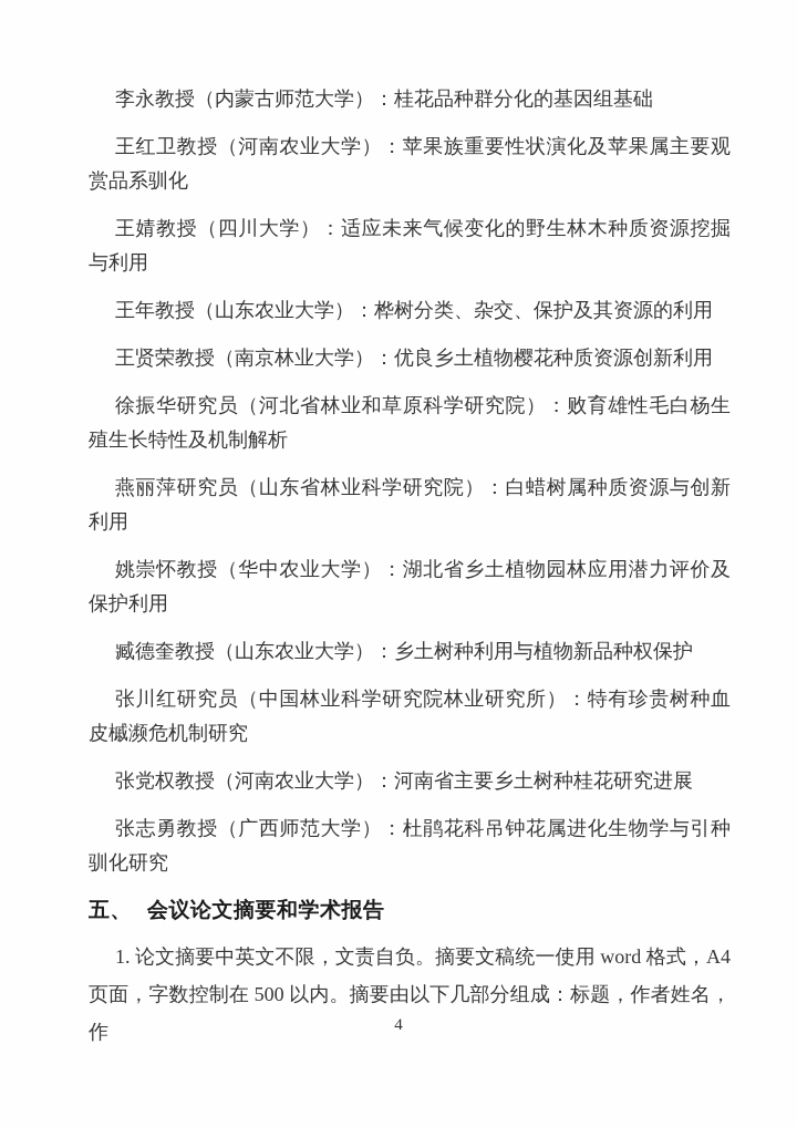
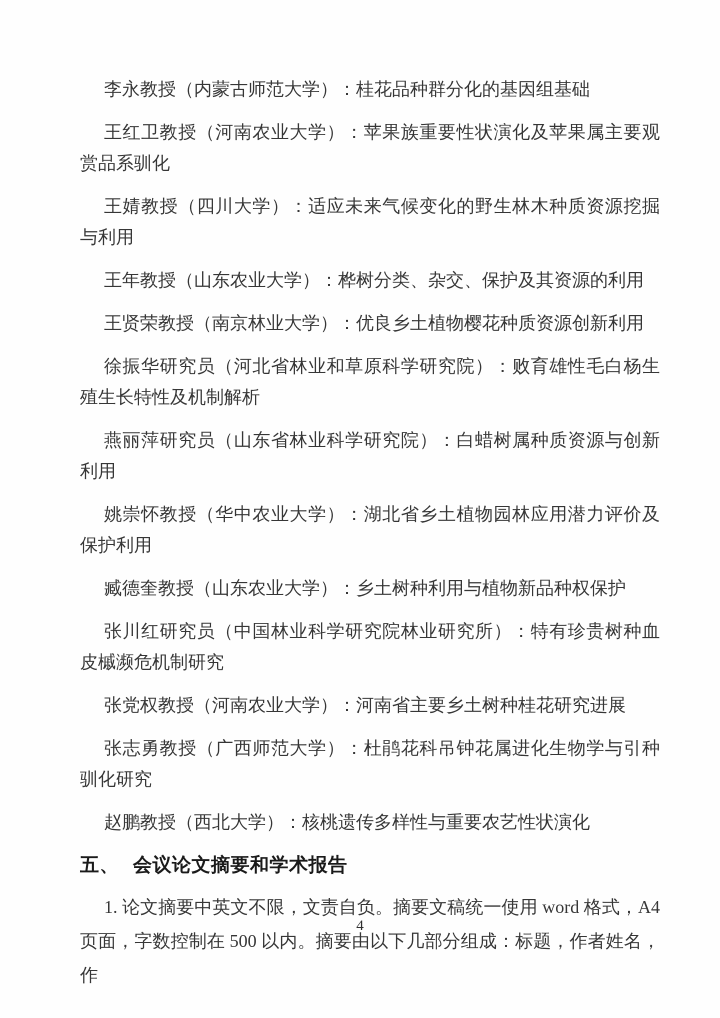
  李永教授（内蒙古师范大学）：桂花品种群分化的基因组基础
  王红卫教授（河南农业大学）：苹果族重要性状演化及苹果属主要观赏品系驯化
  王婧教授（四川大学）：适应未来气候变化的野生林木种质资源挖掘与利用
  王年教授（山东农业大学）：桦树分类、杂交、保护及其资源的利用
  王贤荣教授（南京林业大学）：优良乡土植物樱花种质资源创新利用
  徐振华研究员（河北省林业和草原科学研究院）：败育雄性毛白杨生殖生长特性及机制解析
  燕丽萍研究员（山东省林业科学研究院）：白蜡树属种质资源与创新利用
  姚崇怀教授（华中农业大学）：湖北省乡土植物园林应用潜力评价及保护利用
  臧德奎教授（山东农业大学）：乡土树种利用与植物新品种权保护
  张川红研究员（中国林业科学研究院林业研究所）：特有珍贵树种血皮槭濒危机制研究
  张党权教授（河南农业大学）：河南省主要乡土树种桂花研究进展
  张志勇教授（广西师范大学）：杜鹃花科吊钟花属进化生物学与引种驯化研究
+ 赵鹏教授（西北大学）：核桃遗传多样性与重要农艺性状演化
  五、 会议论文摘要和学术报告
  1. 论文摘要中英文不限，文责自负。摘要文稿统一使用 word 格式，A4页面，字数控制在 500 以内。摘要由以下几部分组成：标题，作者姓名，作
  4
